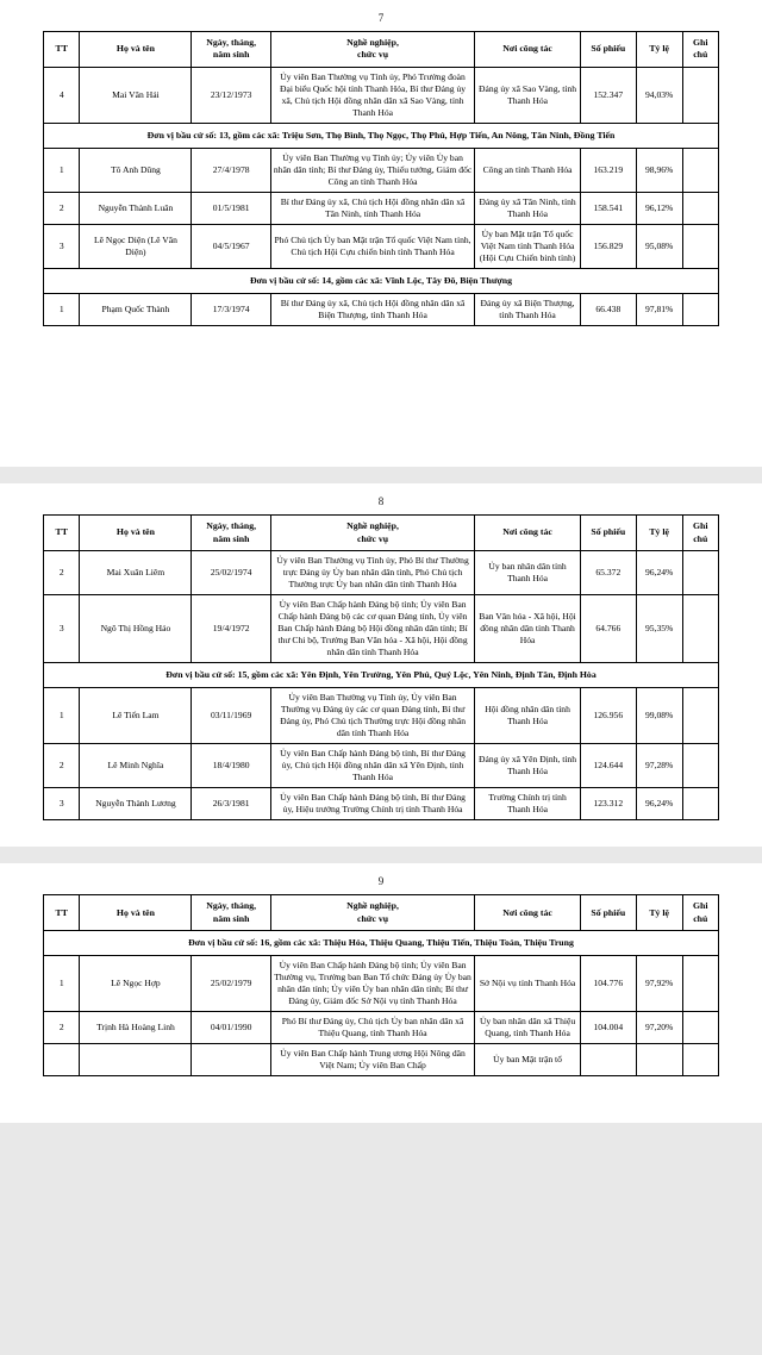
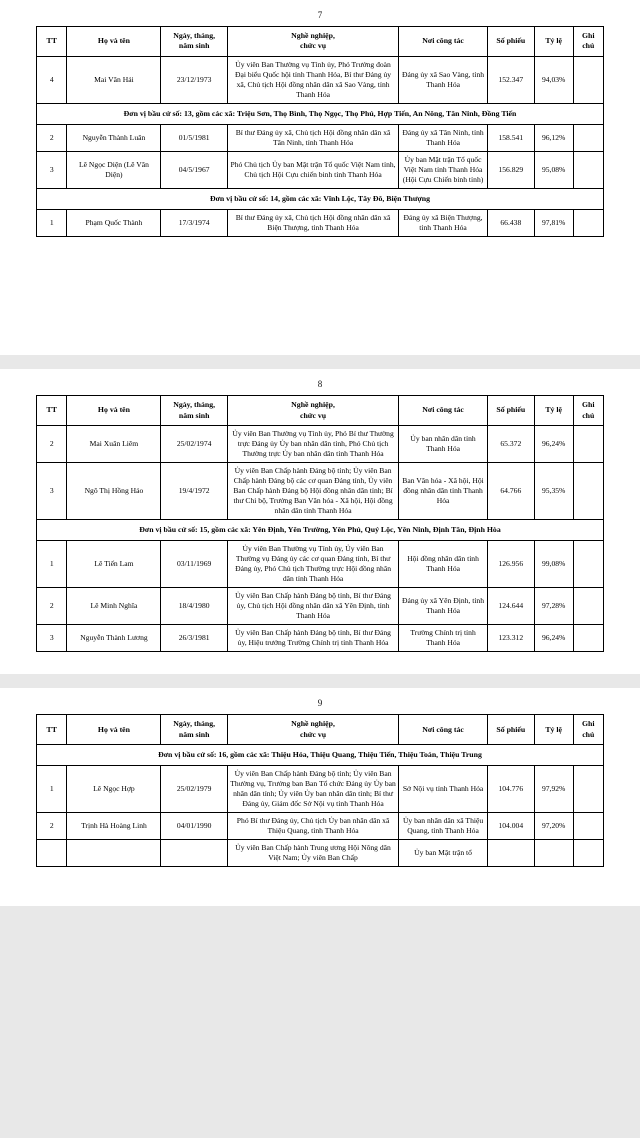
  7
  TT	Họ và tên	Ngày, tháng,năm sinh	Nghề nghiệp,chức vụ	Nơi công tác	Số phiếu	Tỷ lệ	Ghi chú
  4	Mai Văn Hải	23/12/1973	Ủy viên Ban Thường vụ Tỉnh ủy, Phó Trưởng đoàn Đại biểu Quốc hội tỉnh Thanh Hóa, Bí thư Đảng ủy xã, Chủ tịch Hội đồng nhân dân xã Sao Vàng, tỉnh Thanh Hóa	Đảng ủy xã Sao Vàng, tỉnh Thanh Hóa	152.347	94,03%
  Đơn vị bầu cử số: 13, gồm các xã: Triệu Sơn, Thọ Bình, Thọ Ngọc, Thọ Phú, Hợp Tiến, An Nông, Tân Ninh, Đồng Tiến
- 1	Tô Anh Dũng	27/4/1978	Ủy viên Ban Thường vụ Tỉnh ủy; Ủy viên Ủy ban nhân dân tỉnh; Bí thư Đảng ủy, Thiếu tướng, Giám đốc Công an tỉnh Thanh Hóa	Công an tỉnh Thanh Hóa	163.219	98,96%
  2	Nguyễn Thành Luân	01/5/1981	Bí thư Đảng ủy xã, Chủ tịch Hội đồng nhân dân xã Tân Ninh, tỉnh Thanh Hóa	Đảng ủy xã Tân Ninh, tỉnh Thanh Hóa	158.541	96,12%
  3	Lê Ngọc Diện (Lê Văn Diện)	04/5/1967	Phó Chủ tịch Ủy ban Mặt trận Tổ quốc Việt Nam tỉnh, Chủ tịch Hội Cựu chiến binh tỉnh Thanh Hóa	Ủy ban Mặt trận Tổ quốc Việt Nam tỉnh Thanh Hóa (Hội Cựu Chiến binh tỉnh)	156.829	95,08%
  Đơn vị bầu cử số: 14, gồm các xã: Vĩnh Lộc, Tây Đô, Biện Thượng
  1	Phạm Quốc Thành	17/3/1974	Bí thư Đảng ủy xã, Chủ tịch Hội đồng nhân dân xã Biện Thượng, tỉnh Thanh Hóa	Đảng ủy xã Biện Thượng, tỉnh Thanh Hóa	66.438	97,81%
  8
  TT	Họ và tên	Ngày, tháng,năm sinh	Nghề nghiệp,chức vụ	Nơi công tác	Số phiếu	Tỷ lệ	Ghi chú
  2	Mai Xuân Liêm	25/02/1974	Ủy viên Ban Thường vụ Tỉnh ủy, Phó Bí thư Thường trực Đảng ủy Ủy ban nhân dân tỉnh, Phó Chủ tịch Thường trực Ủy ban nhân dân tỉnh Thanh Hóa	Ủy ban nhân dân tỉnh Thanh Hóa	65.372	96,24%
  3	Ngô Thị Hồng Hảo	19/4/1972	Ủy viên Ban Chấp hành Đảng bộ tỉnh; Ủy viên Ban Chấp hành Đảng bộ các cơ quan Đảng tỉnh, Ủy viên Ban Chấp hành Đảng bộ Hội đồng nhân dân tỉnh; Bí thư Chi bộ, Trưởng Ban Văn hóa - Xã hội, Hội đồng nhân dân tỉnh Thanh Hóa	Ban Văn hóa - Xã hội, Hội đồng nhân dân tỉnh Thanh Hóa	64.766	95,35%
  Đơn vị bầu cử số: 15, gồm các xã: Yên Định, Yên Trường, Yên Phú, Quý Lộc, Yên Ninh, Định Tân, Định Hòa
  1	Lê Tiến Lam	03/11/1969	Ủy viên Ban Thường vụ Tỉnh ủy, Ủy viên Ban Thường vụ Đảng ủy các cơ quan Đảng tỉnh, Bí thư Đảng ủy, Phó Chủ tịch Thường trực Hội đồng nhân dân tỉnh Thanh Hóa	Hội đồng nhân dân tỉnh Thanh Hóa	126.956	99,08%
  2	Lê Minh Nghĩa	18/4/1980	Ủy viên Ban Chấp hành Đảng bộ tỉnh, Bí thư Đảng ủy, Chủ tịch Hội đồng nhân dân xã Yên Định, tỉnh Thanh Hóa	Đảng ủy xã Yên Định, tỉnh Thanh Hóa	124.644	97,28%
  3	Nguyễn Thành Lương	26/3/1981	Ủy viên Ban Chấp hành Đảng bộ tỉnh, Bí thư Đảng ủy, Hiệu trưởng Trường Chính trị tỉnh Thanh Hóa	Trường Chính trị tỉnh Thanh Hóa	123.312	96,24%
  9
  TT	Họ và tên	Ngày, tháng,năm sinh	Nghề nghiệp,chức vụ	Nơi công tác	Số phiếu	Tỷ lệ	Ghi chú
  Đơn vị bầu cử số: 16, gồm các xã: Thiệu Hóa, Thiệu Quang, Thiệu Tiến, Thiệu Toán, Thiệu Trung
  1	Lê Ngọc Hợp	25/02/1979	Ủy viên Ban Chấp hành Đảng bộ tỉnh; Ủy viên Ban Thường vụ, Trưởng ban Ban Tổ chức Đảng ủy Ủy ban nhân dân tỉnh; Ủy viên Ủy ban nhân dân tỉnh; Bí thư Đảng ủy, Giám đốc Sở Nội vụ tỉnh Thanh Hóa	Sở Nội vụ tỉnh Thanh Hóa	104.776	97,92%
  2	Trịnh Hà Hoàng Linh	04/01/1990	Phó Bí thư Đảng ủy, Chủ tịch Ủy ban nhân dân xã Thiệu Quang, tỉnh Thanh Hóa	Ủy ban nhân dân xã Thiệu Quang, tỉnh Thanh Hóa	104.004	97,20%
  			Ủy viên Ban Chấp hành Trung ương Hội Nông dân Việt Nam; Ủy viên Ban Chấp	Ủy ban Mặt trận tổ
